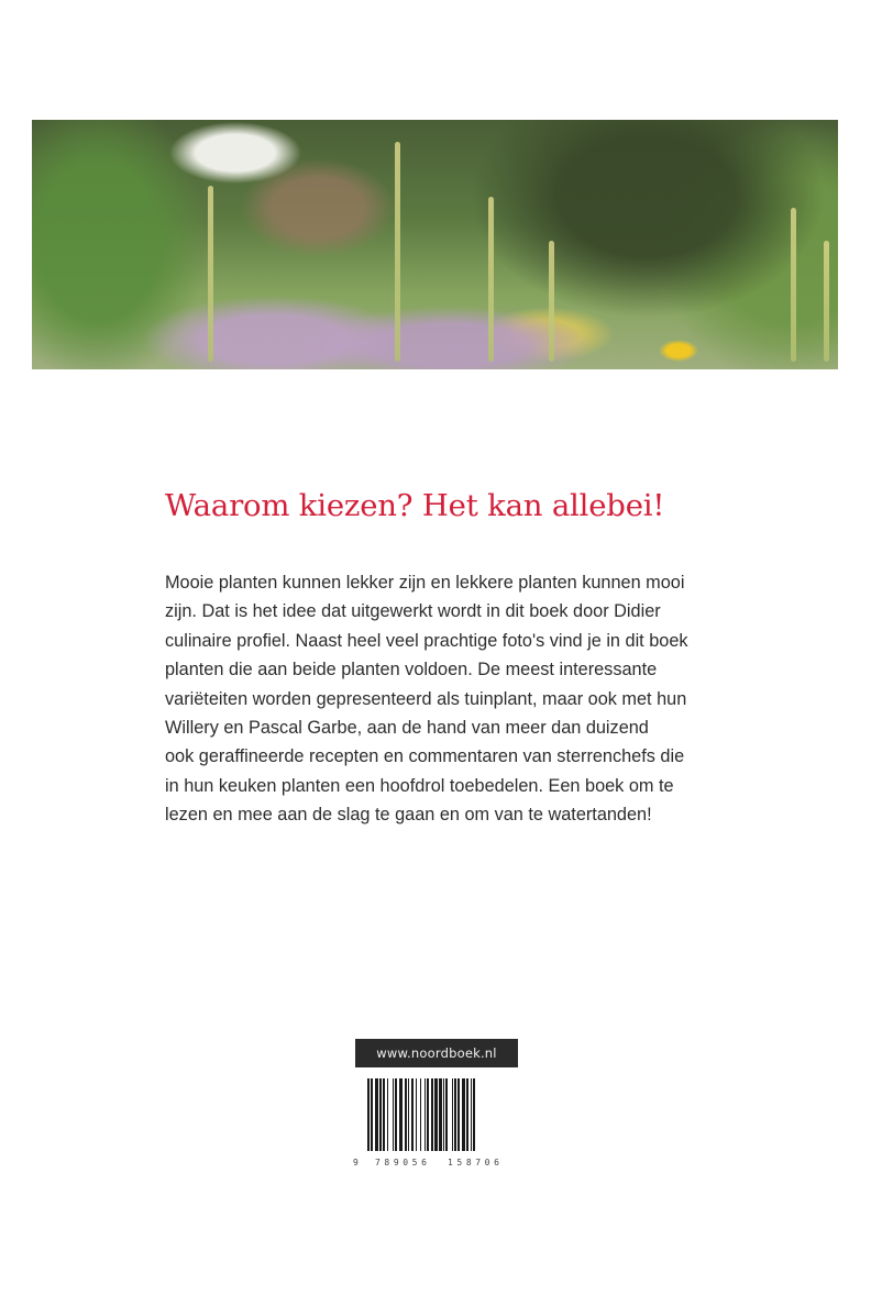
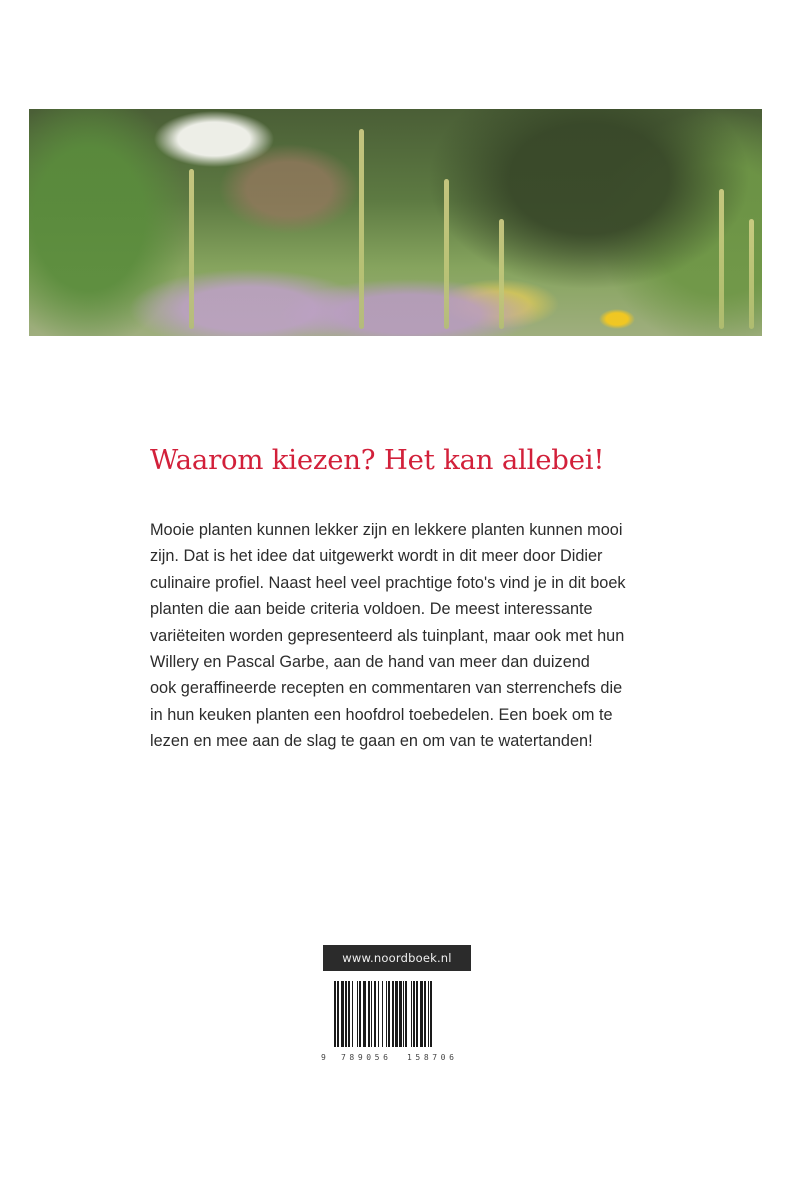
  Waarom kiezen? Het kan allebei!
  Mooie planten kunnen lekker zijn en lekkere planten kunnen mooi
- zijn. Dat is het idee dat uitgewerkt wordt in dit boek door Didier
+ zijn. Dat is het idee dat uitgewerkt wordt in dit meer door Didier
  culinaire profiel. Naast heel veel prachtige foto's vind je in dit boek
- planten die aan beide planten voldoen. De meest interessante
+ planten die aan beide criteria voldoen. De meest interessante
  variëteiten worden gepresenteerd als tuinplant, maar ook met hun
  Willery en Pascal Garbe, aan de hand van meer dan duizend
  ook geraffineerde recepten en commentaren van sterrenchefs die
  in hun keuken planten een hoofdrol toebedelen. Een boek om te
  lezen en mee aan de slag te gaan en om van te watertanden!
  www.noordboek.nl
  9
  789056
  158706
